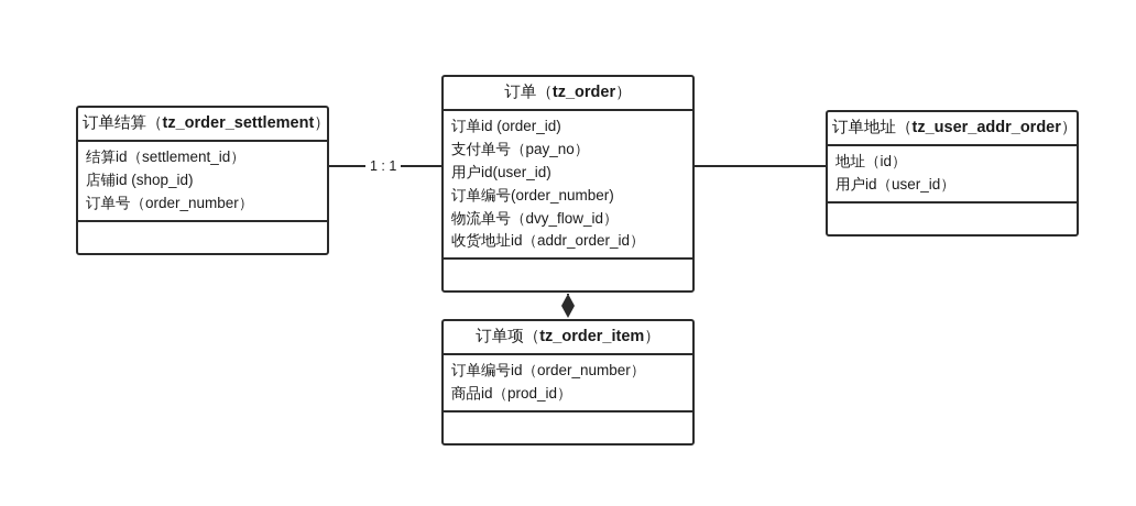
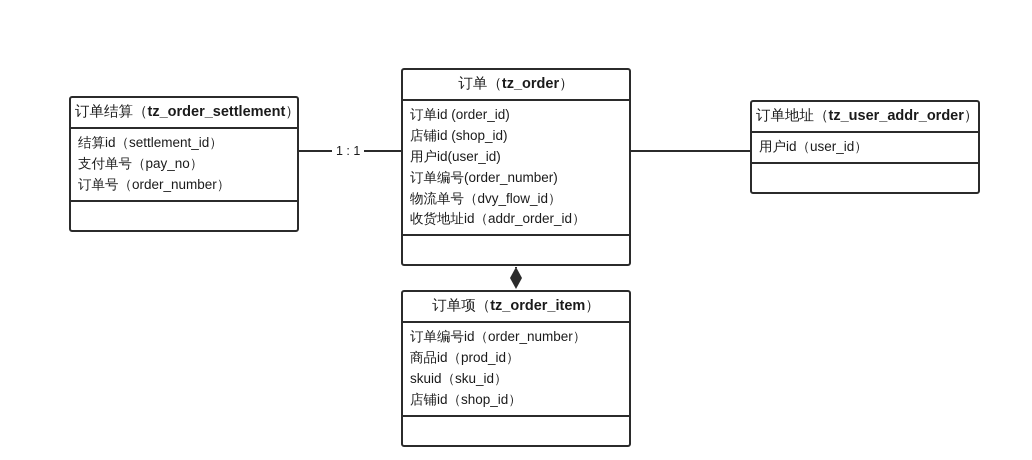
  1 : 1
  订单结算（tz_order_settlement）
  结算id（settlement_id）
- 店铺id (shop_id)
+ 支付单号（pay_no）
  订单号（order_number）
  订单（tz_order）
  订单id (order_id)
- 支付单号（pay_no）
+ 店铺id (shop_id)
  用户id(user_id)
  订单编号(order_number)
  物流单号（dvy_flow_id）
  收货地址id（addr_order_id）
  订单地址（tz_user_addr_order）
- 地址（id）
  用户id（user_id）
  订单项（tz_order_item）
  订单编号id（order_number）
  商品id（prod_id）
+ skuid（sku_id）
+ 店铺id（shop_id）
